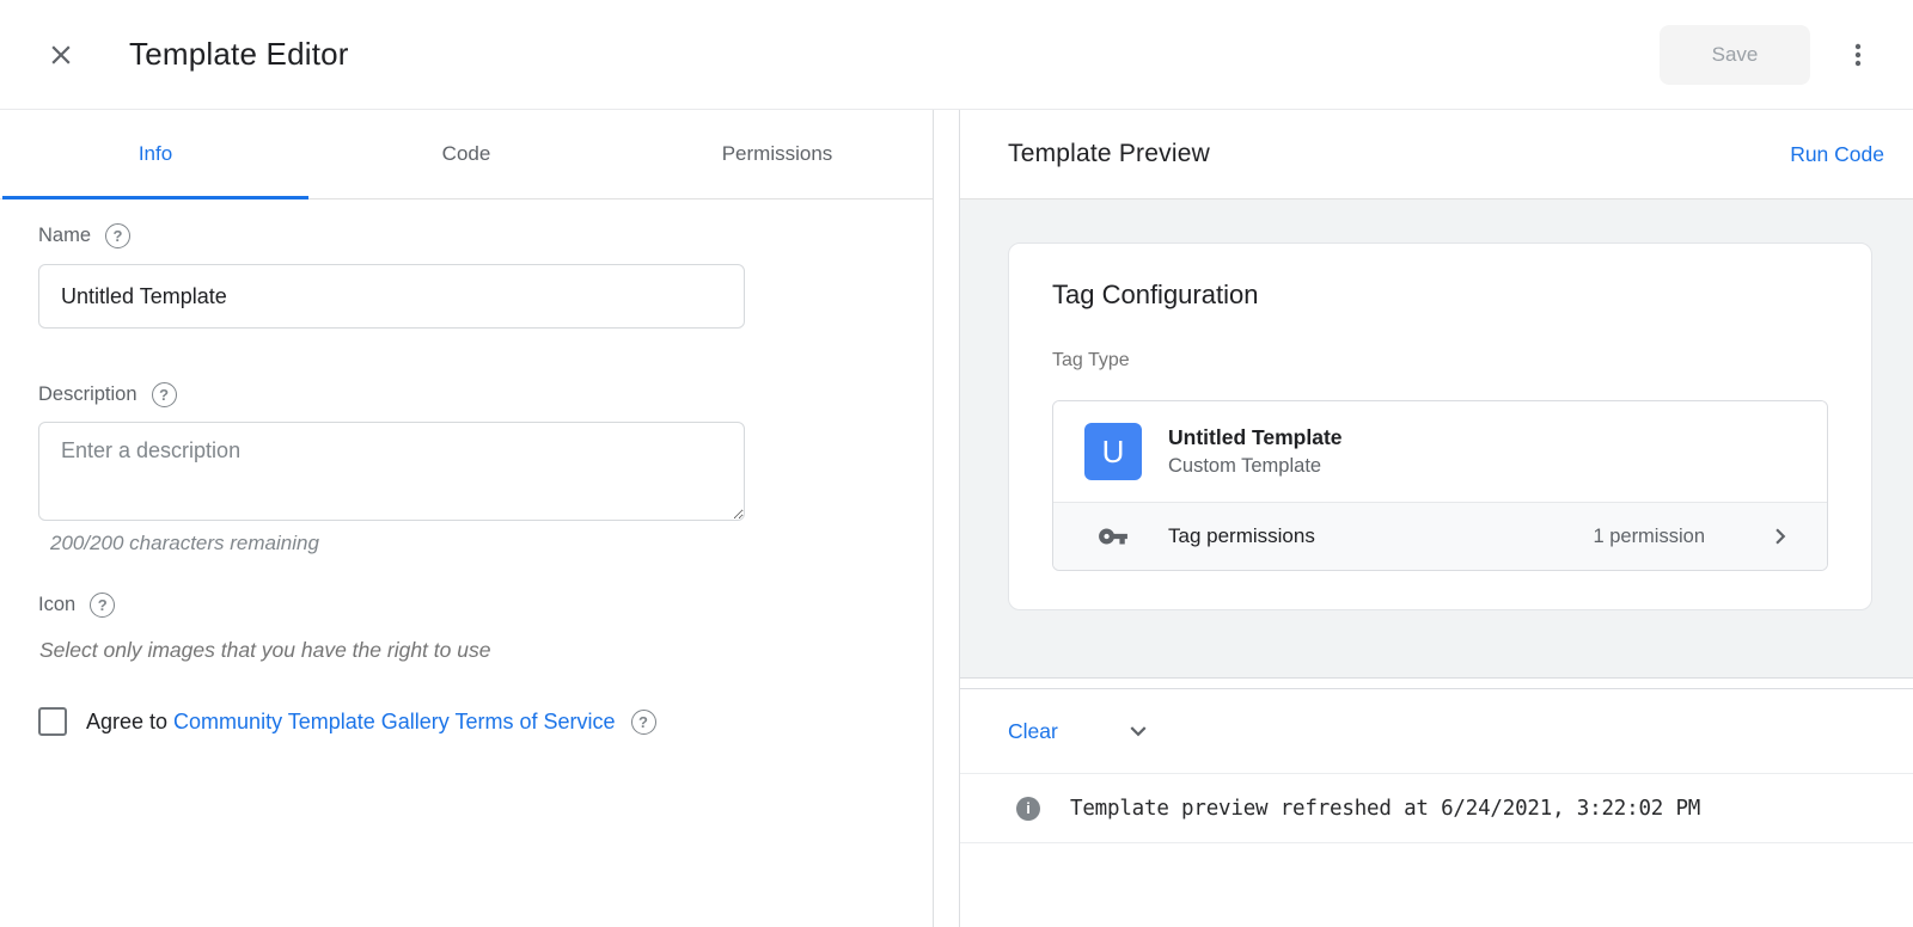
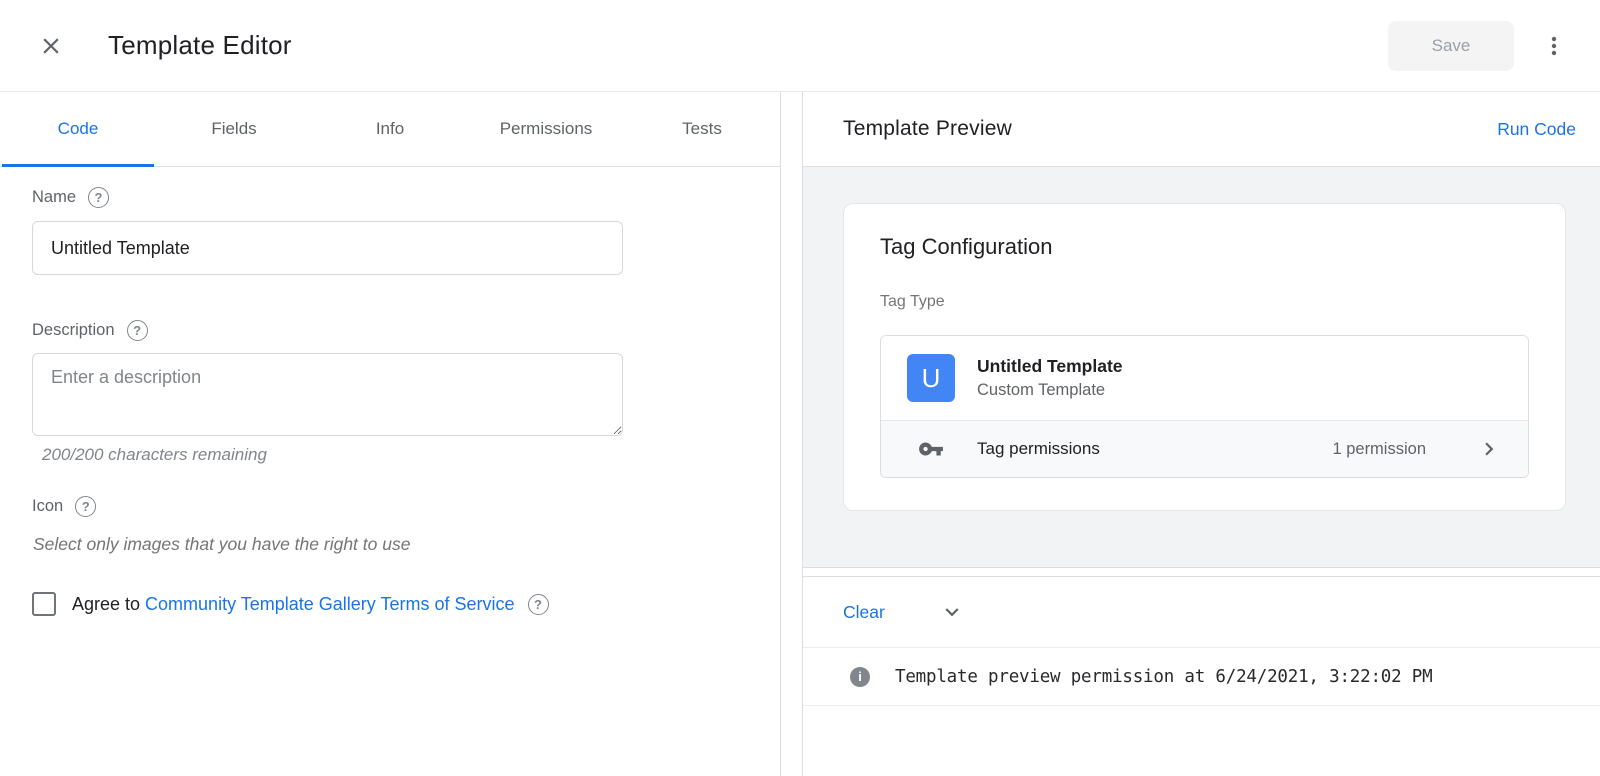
  Template Editor
  Save
- Info
+ Code
+ Fields
- Code
+ Info
  Permissions
+ Tests
  Name
  ?
  Untitled Template
  Description
  ?
  Enter a description
  200/200 characters remaining
  Icon
  ?
  Select only images that you have the right to use
  Agree to Community Template Gallery Terms of Service
  ?
  Template Preview
  Run Code
  Tag Configuration
  Tag Type
  U
  Untitled Template
  Custom Template
  Tag permissions
  1 permission
  Clear
  i
- Template preview refreshed at 6/24/2021, 3:22:02 PM
+ Template preview permission at 6/24/2021, 3:22:02 PM
